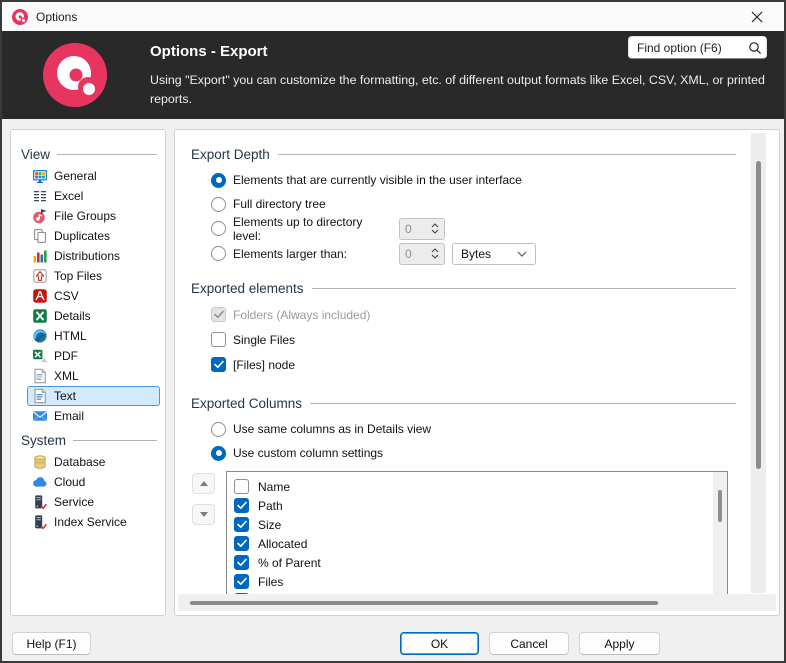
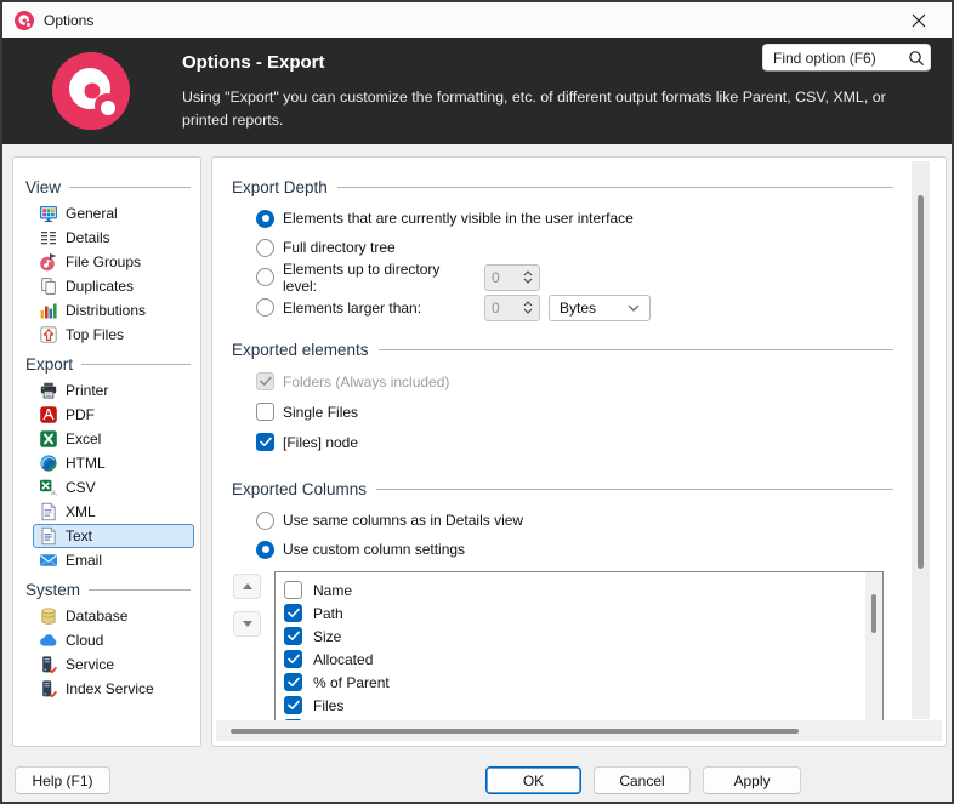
  Options
  Options - Export
- Using "Export" you can customize the formatting, etc. of different output formats like Excel, CSV, XML, or printed reports.
+ Using "Export" you can customize the formatting, etc. of different output formats like Parent, CSV, XML, or printed reports.
  Find option (F6)
  View
  General
- Excel
+ Details
  File Groups
  Duplicates
  Distributions
  Top Files
+ Export
+ Printer
- CSV
+ PDF
- Details
+ Excel
  HTML
- PDF
+ CSV
  XML
  Text
  Email
  System
  Database
  Cloud
  Service
  Index Service
  Export Depth
  Elements that are currently visible in the user interface
  Full directory tree
  Elements up to directory level:
  0
  Elements larger than:
  0
  Bytes
  Exported elements
  Folders (Always included)
  Single Files
  [Files] node
  Exported Columns
  Use same columns as in Details view
  Use custom column settings
  Name
  Path
  Size
  Allocated
  % of Parent
  Files
  Help (F1)
  OK
  Cancel
  Apply
